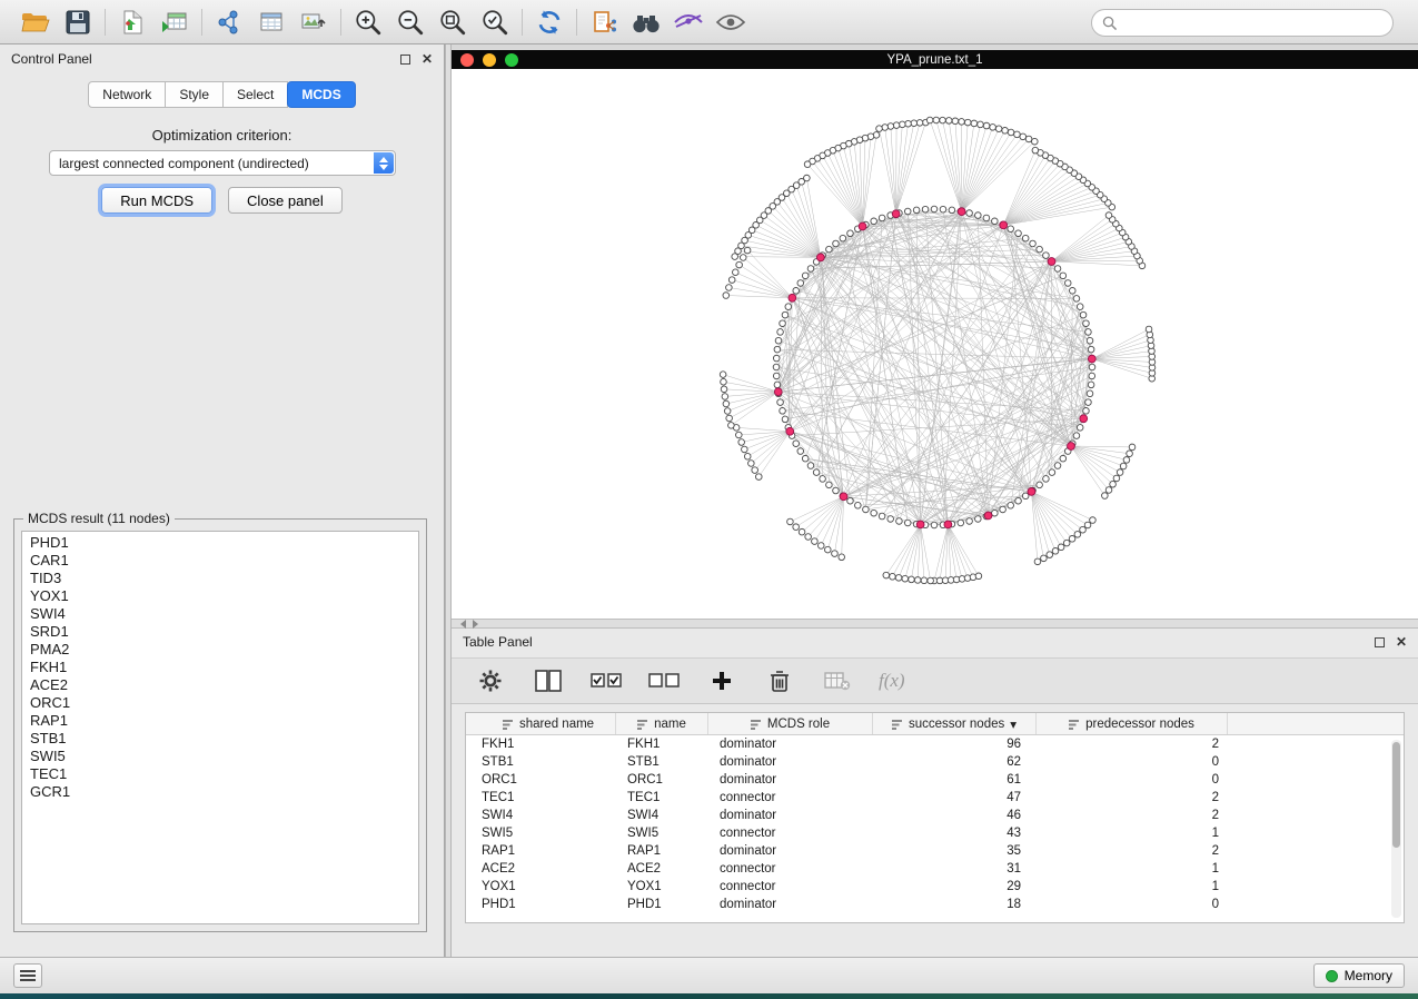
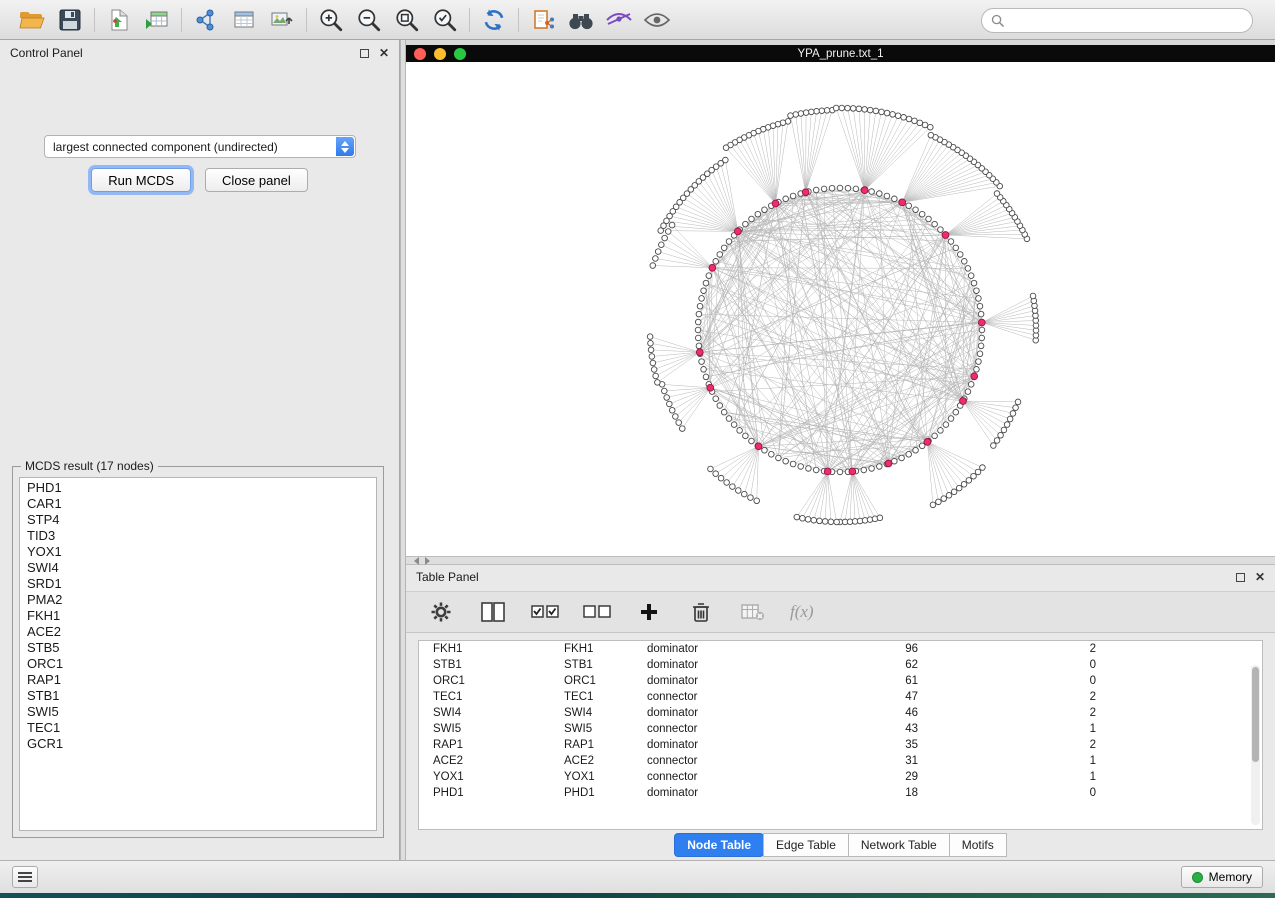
  Control Panel
  ✕
- Network
- Style
- Select
- MCDS
- Optimization criterion:
  largest connected component (undirected)
  Run MCDS
  Close panel
- MCDS result (11 nodes)
+ MCDS result (17 nodes)
  PHD1
  CAR1
+ STP4
  TID3
  YOX1
  SWI4
  SRD1
  PMA2
  FKH1
  ACE2
+ STB5
  ORC1
  RAP1
  STB1
  SWI5
  TEC1
  GCR1
  YPA_prune.txt_1
  Table Panel
  ✕
  f(x)
- shared name
- name
- MCDS role
- successor nodes
- ▾
- predecessor nodes
  FKH1
  FKH1
  dominator
  96
  2
  STB1
  STB1
  dominator
  62
  0
  ORC1
  ORC1
  dominator
  61
  0
  TEC1
  TEC1
  connector
  47
  2
  SWI4
  SWI4
  dominator
  46
  2
  SWI5
  SWI5
  connector
  43
  1
  RAP1
  RAP1
  dominator
  35
  2
  ACE2
  ACE2
  connector
  31
  1
  YOX1
  YOX1
  connector
  29
  1
  PHD1
  PHD1
  dominator
  18
  0
+ Node Table
+ Edge Table
+ Network Table
+ Motifs
  Memory
